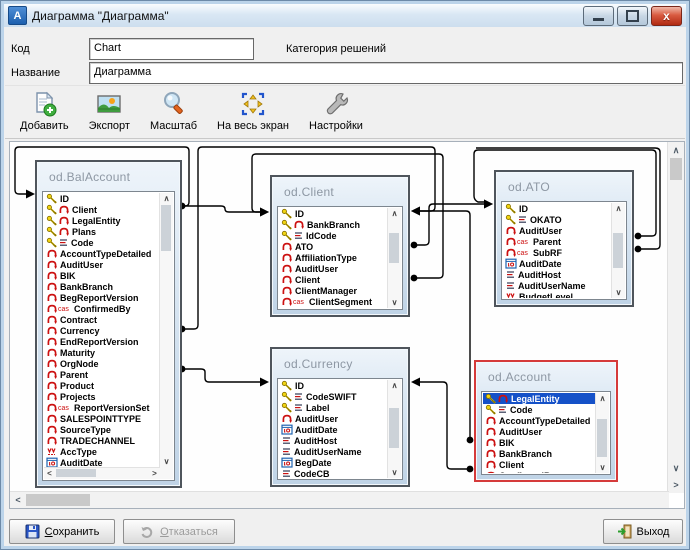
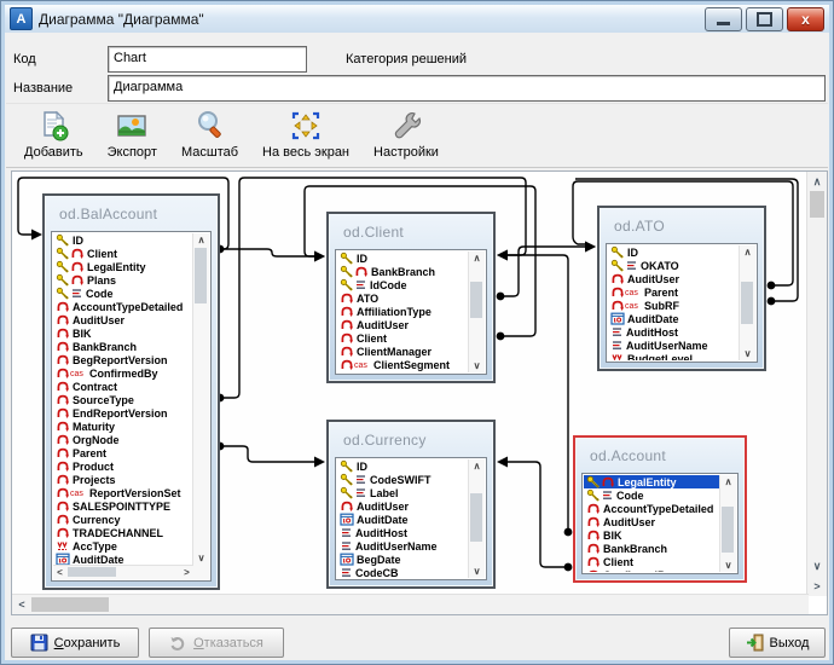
  A
  Диаграмма "Диаграмма"
  x
  Код
  Chart
  Категория решений
  Название
  Диаграмма
  Добавить
  Экспорт
  Масштаб
  На весь экран
  Настройки
  od.BalAccount
  ID
  Client
  LegalEntity
  Plans
  Code
  AccountTypeDetailed
  AuditUser
  BIK
  BankBranch
  BegReportVersion
  ConfirmedBy
  Contract
- Currency
+ SourceType
  EndReportVersion
  Maturity
  OrgNode
  Parent
  Product
  Projects
  ReportVersionSet
  SALESPOINTTYPE
- SourceType
+ Currency
  TRADECHANNEL
  AccType
  AuditDate
  ∧
  ∨
  <
  >
  od.Client
  ID
  BankBranch
  IdCode
  ATO
  AffiliationType
  AuditUser
  Client
  ClientManager
  ClientSegment
  ∧
  ∨
  od.ATO
  ID
  OKATO
  AuditUser
  Parent
  SubRF
  AuditDate
  AuditHost
  AuditUserName
  BudgetLevel
  ∧
  ∨
  od.Currency
  ID
  CodeSWIFT
  Label
  AuditUser
  AuditDate
  AuditHost
  AuditUserName
  BegDate
  CodeCB
  ∧
  ∨
  od.Account
  LegalEntity
  Code
  AccountTypeDetailed
  AuditUser
  BIK
  BankBranch
  Client
  ∧
  ∨
  ∧
  ∨
  >
  <
  Сохранить
  Отказаться
  Выход
